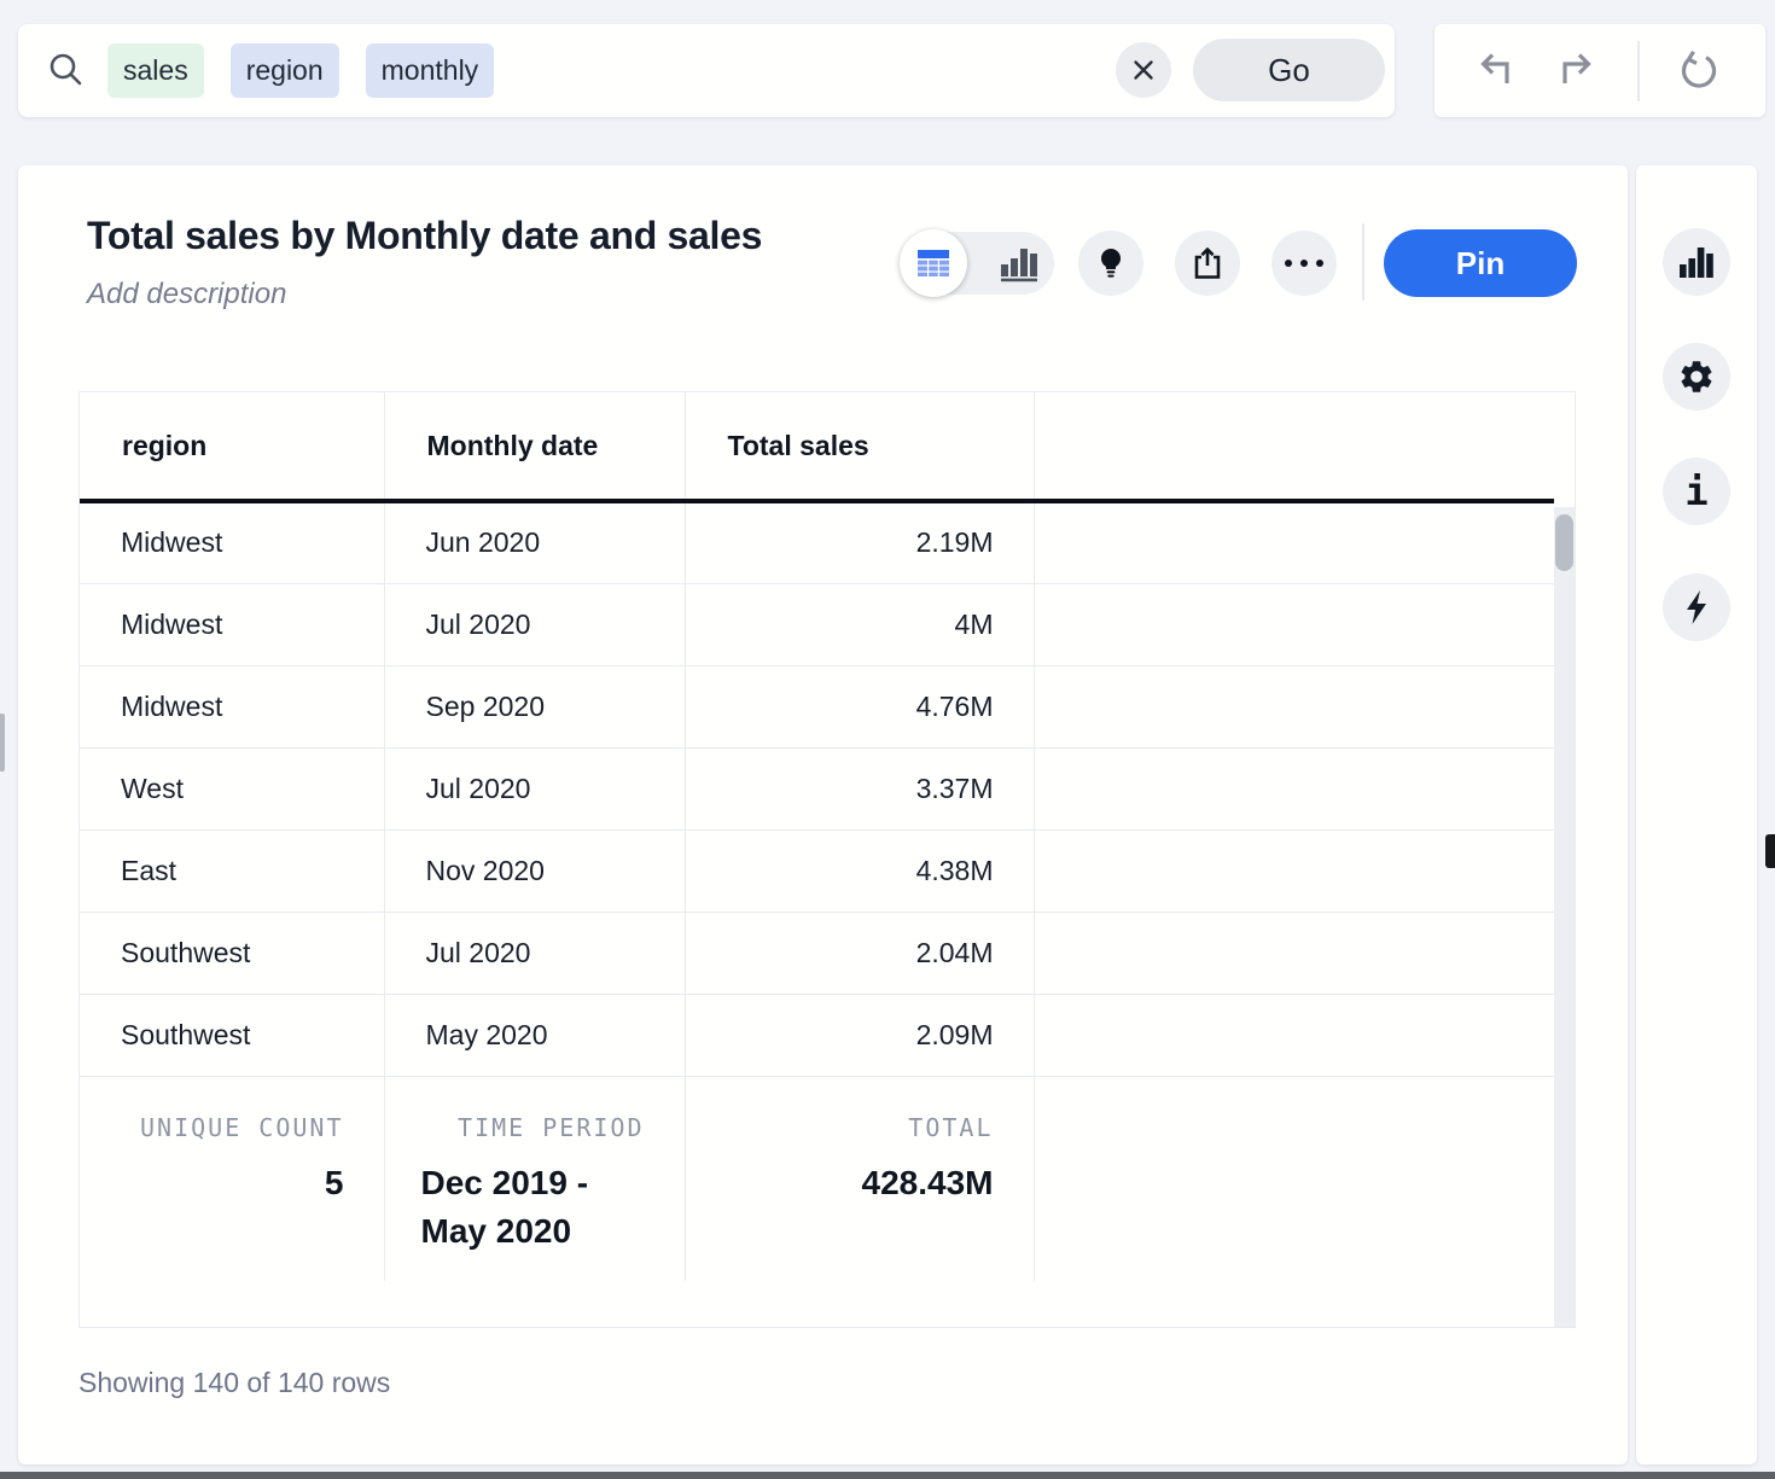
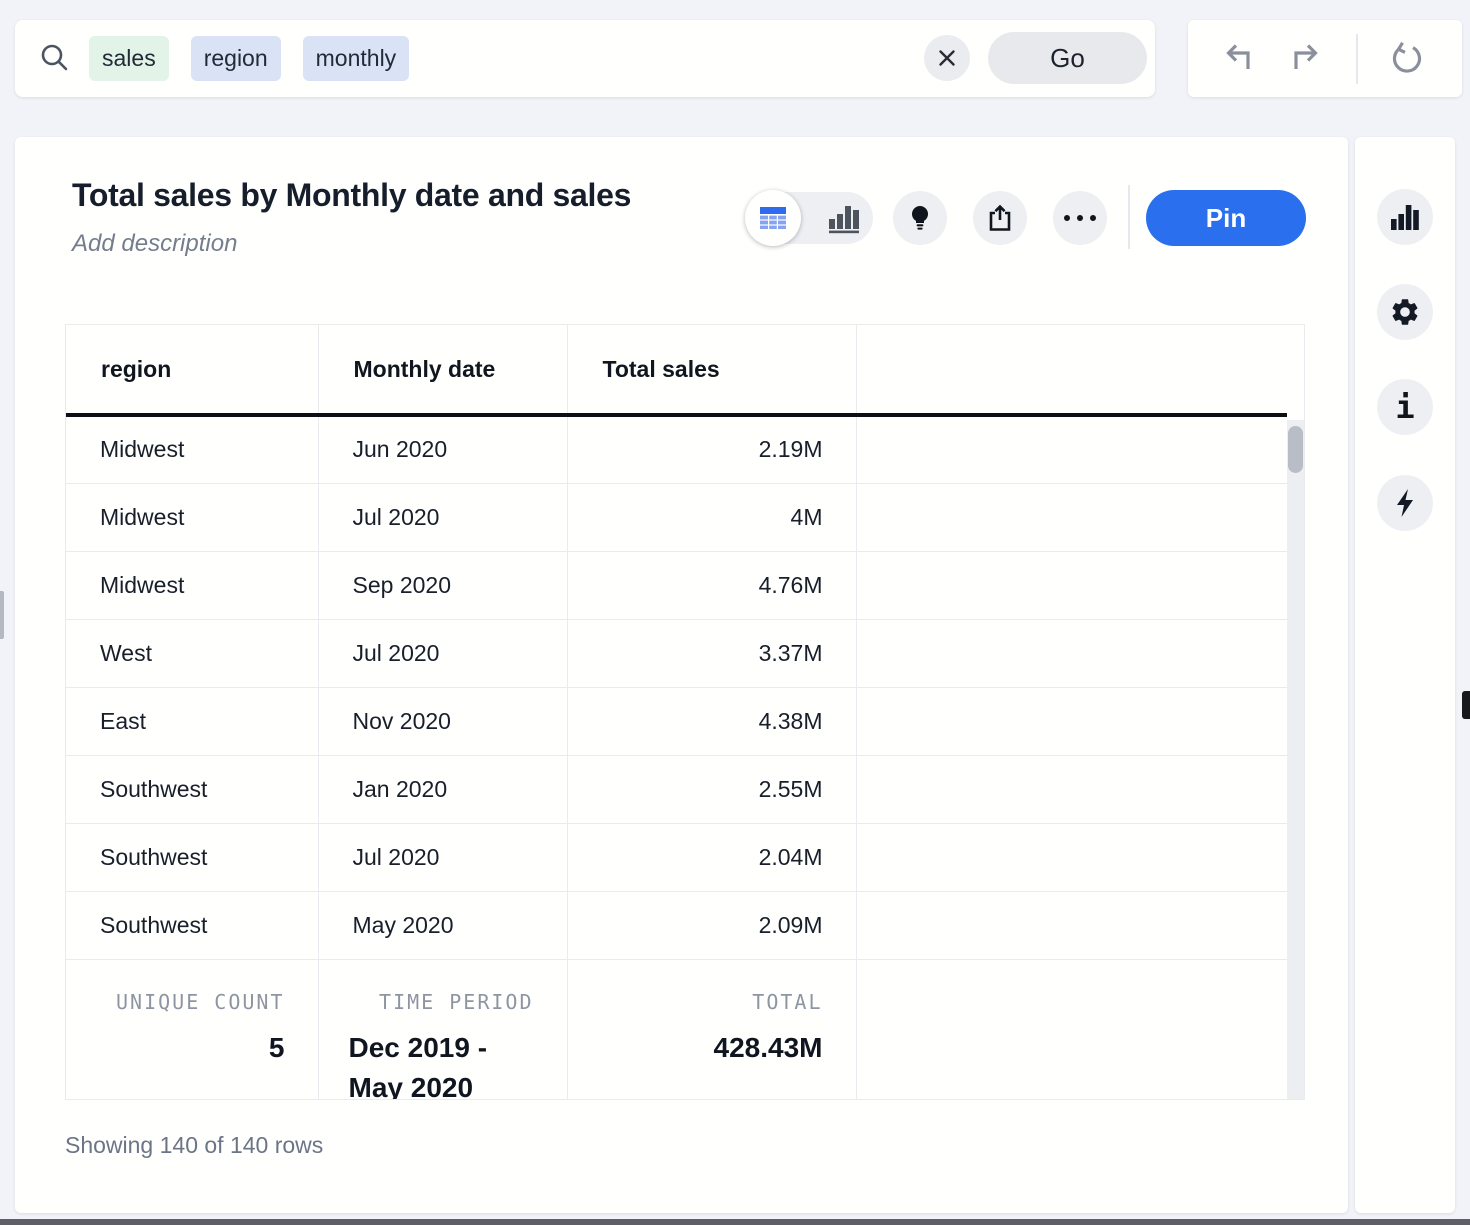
  sales
  region
  monthly
  Go
  Total sales by Monthly date and sales
  Add description
  Pin
  region	Monthly date	Total sales
  Midwest	Jun 2020	2.19M
  Midwest	Jul 2020	4M
  Midwest	Sep 2020	4.76M
  West	Jul 2020	3.37M
  East	Nov 2020	4.38M
+ Southwest	Jan 2020	2.55M
  Southwest	Jul 2020	2.04M
  Southwest	May 2020	2.09M
  UNIQUE COUNT 5	TIME PERIOD Dec 2019 - May 2020	TOTAL 428.43M
  Showing 140 of 140 rows
  i
